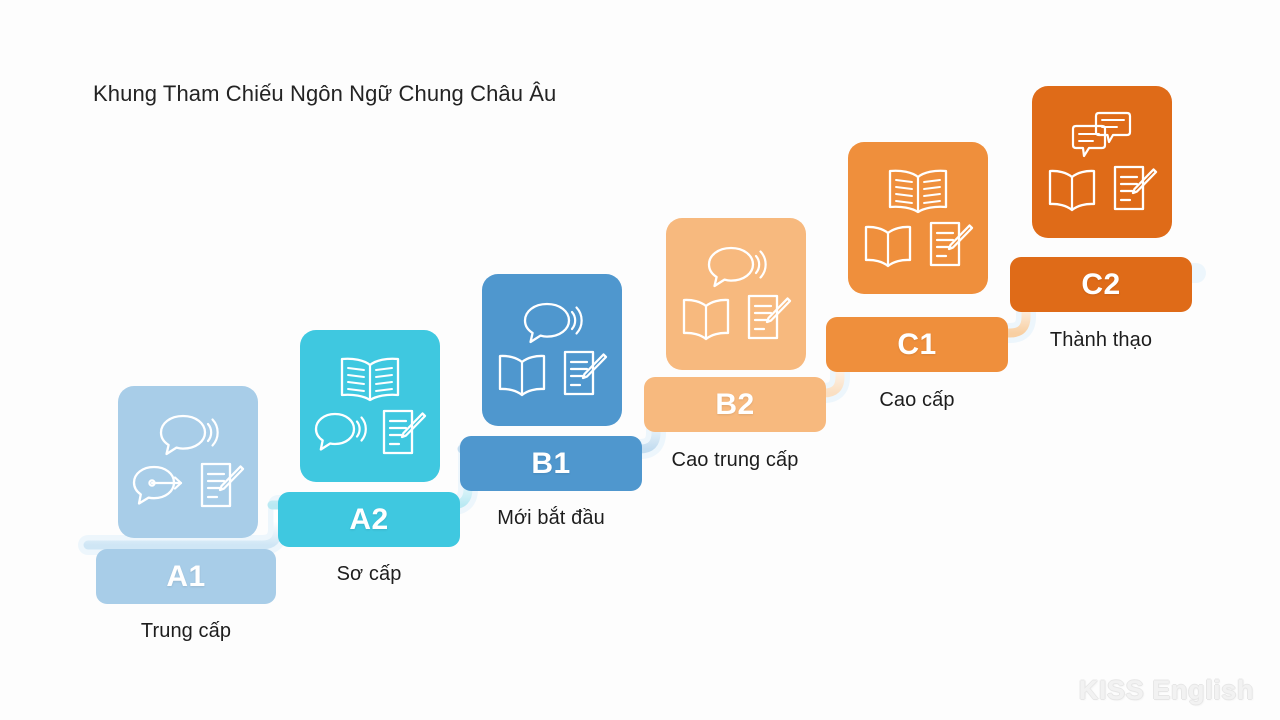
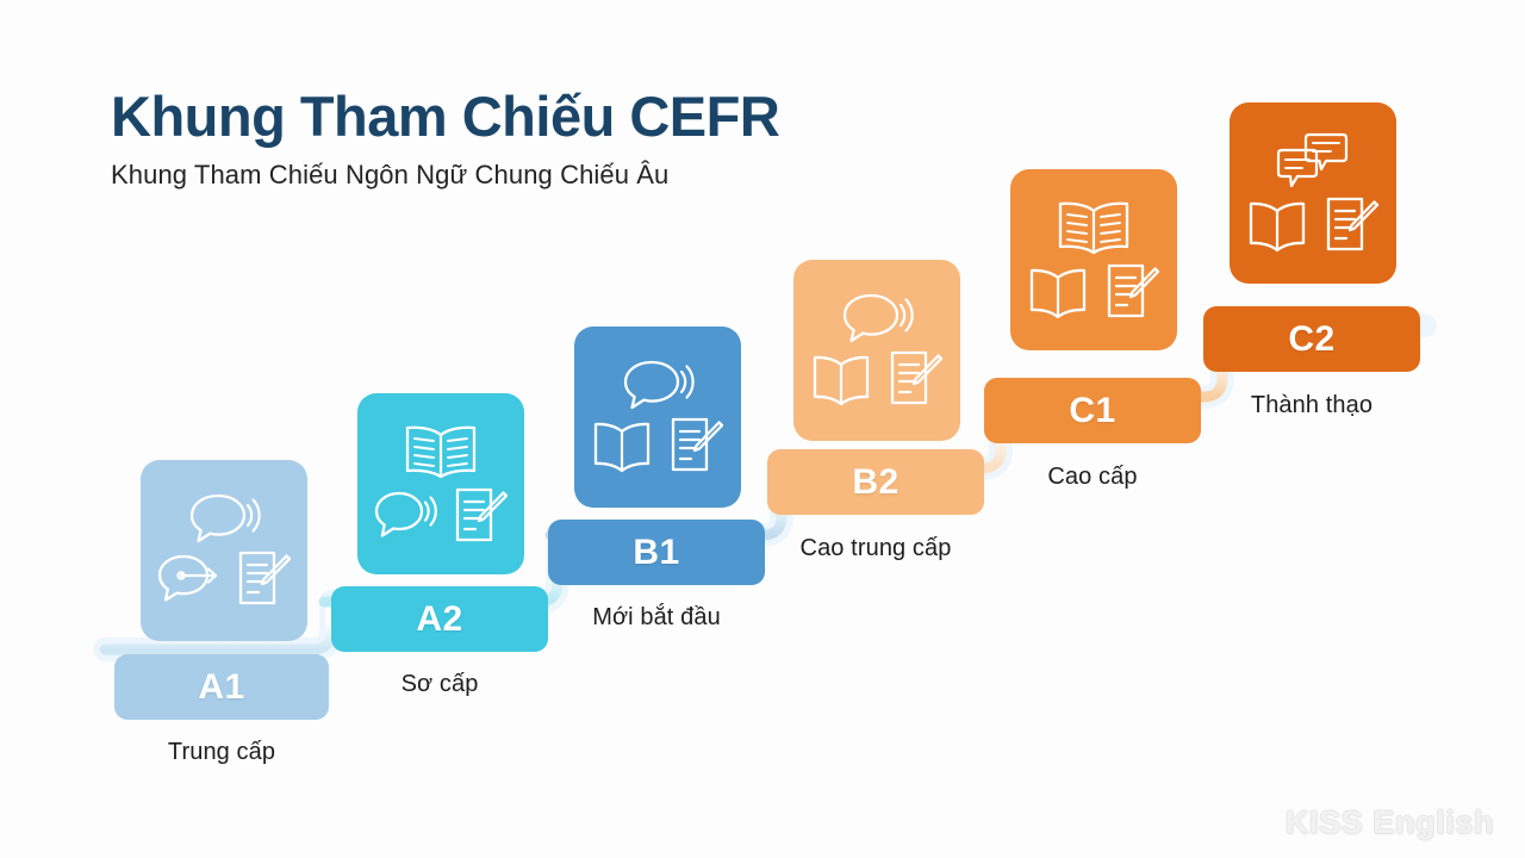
+ Khung Tham Chiếu CEFR
- Khung Tham Chiếu Ngôn Ngữ Chung Châu Âu
+ Khung Tham Chiếu Ngôn Ngữ Chung Chiếu Âu
  A1
  Trung cấp
  A2
  Sơ cấp
  B1
  Mới bắt đầu
  B2
  Cao trung cấp
  C1
  Cao cấp
  C2
  Thành thạo
